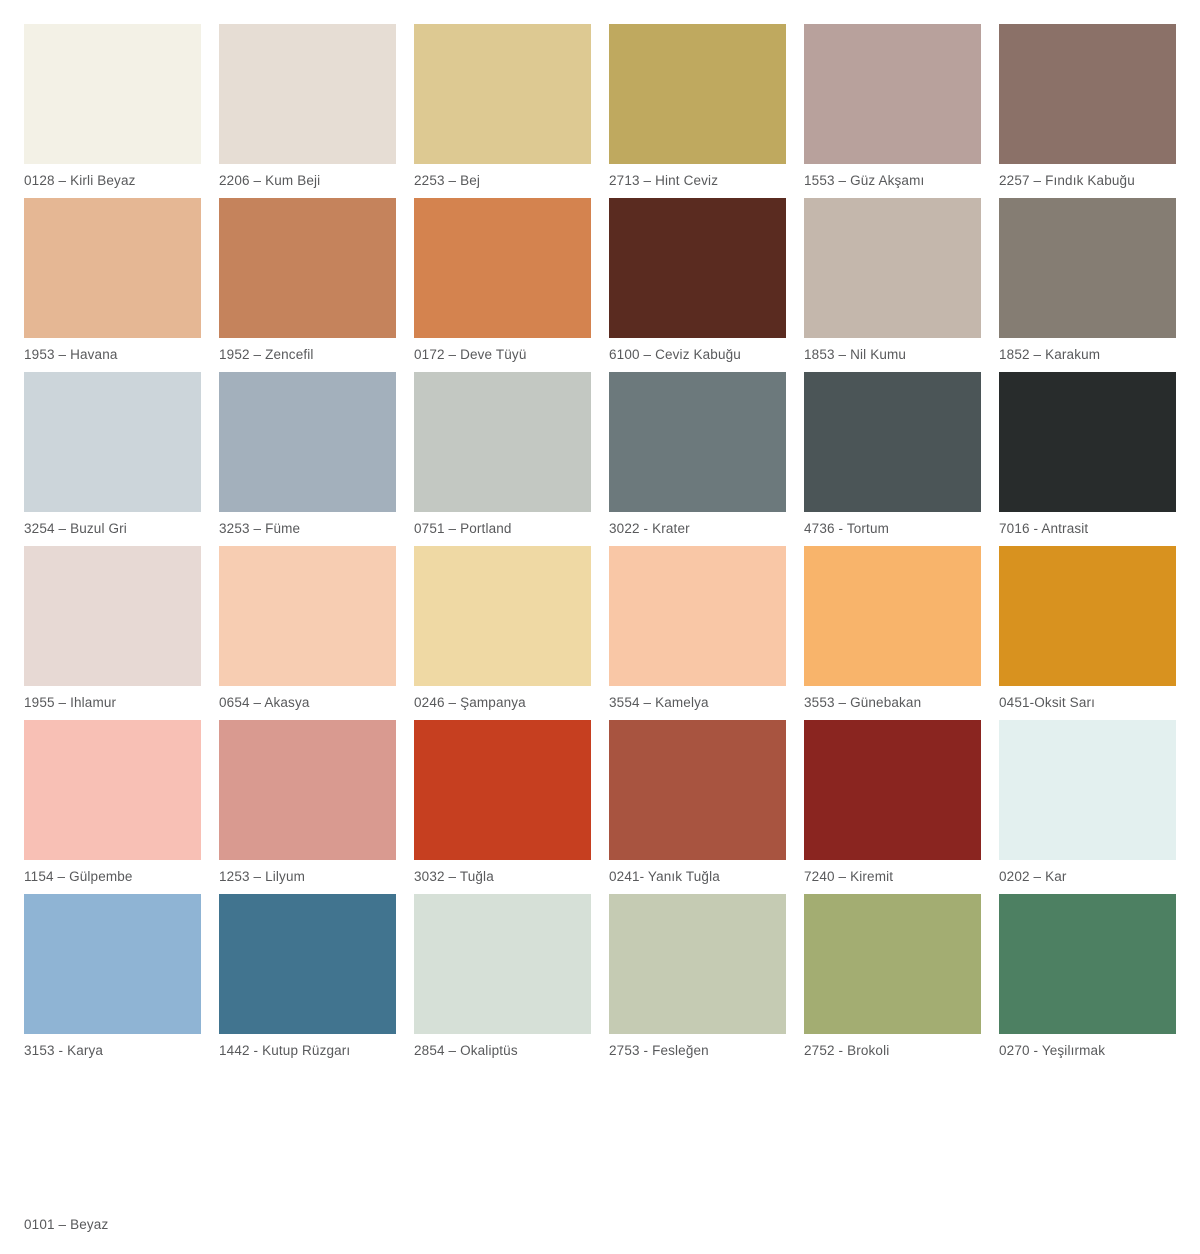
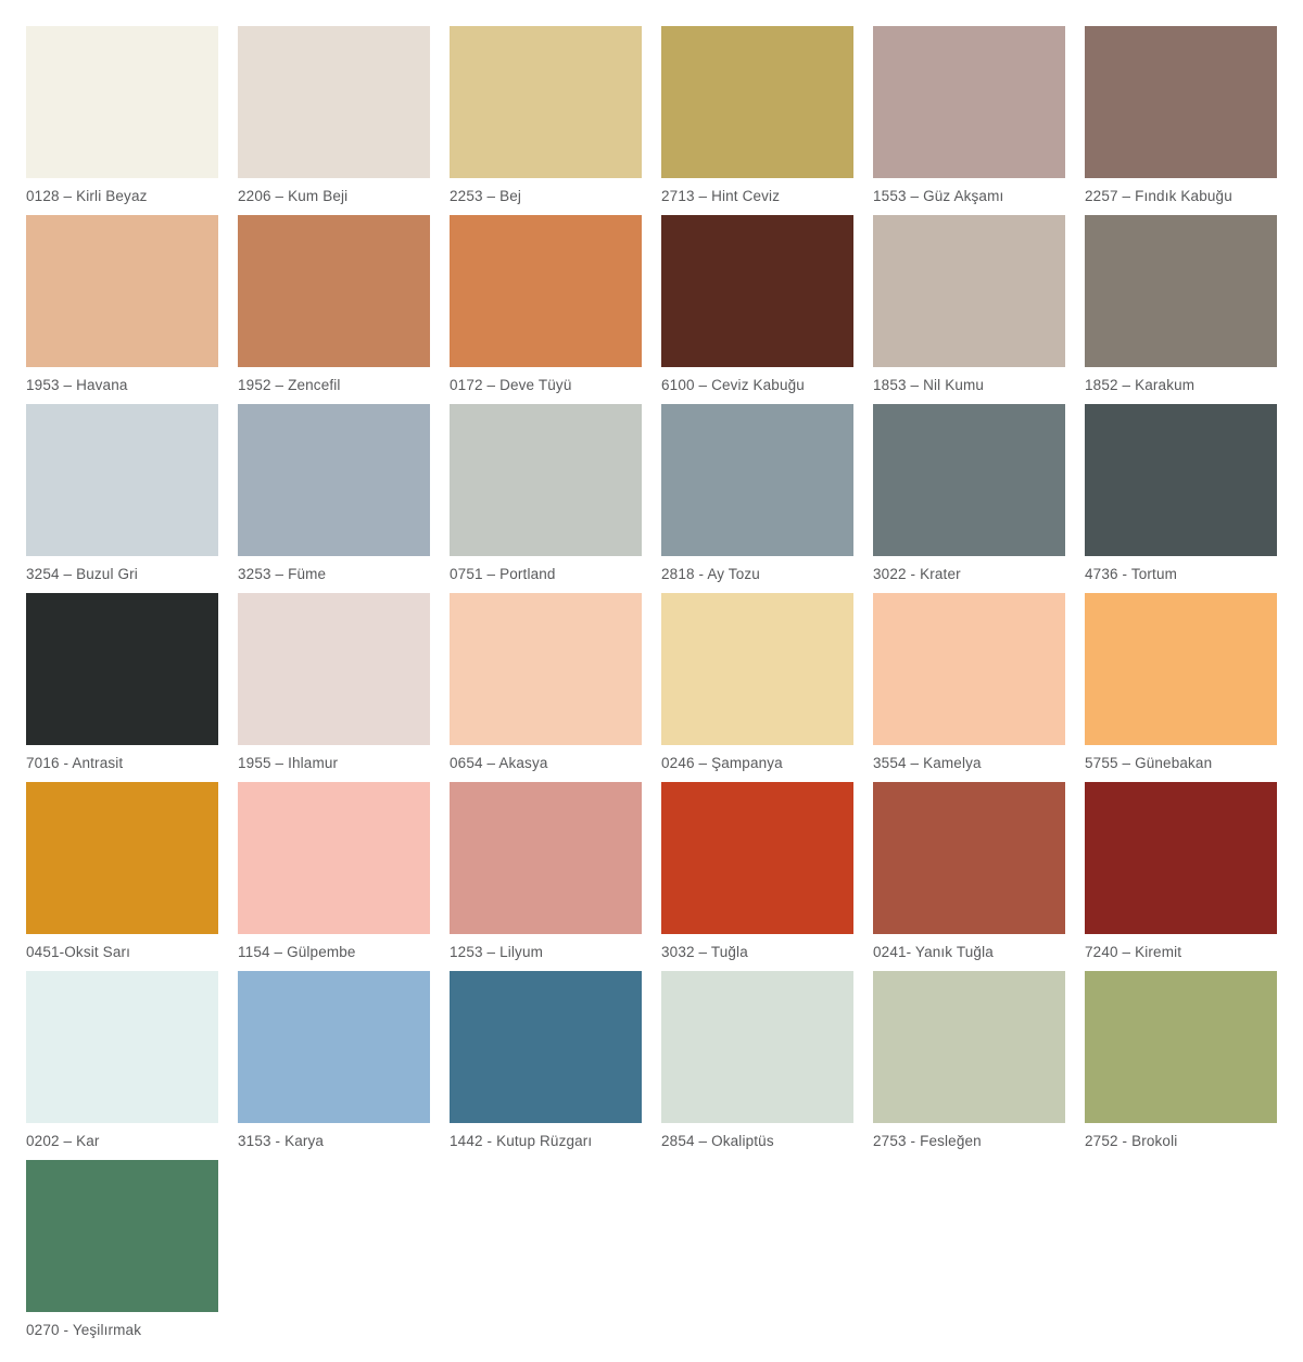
  0128 – Kirli Beyaz
  2206 – Kum Beji
  2253 – Bej
  2713 – Hint Ceviz
  1553 – Güz Akşamı
  2257 – Fındık Kabuğu
  1953 – Havana
  1952 – Zencefil
  0172 – Deve Tüyü
  6100 – Ceviz Kabuğu
  1853 – Nil Kumu
  1852 – Karakum
  3254 – Buzul Gri
  3253 – Füme
  0751 – Portland
+ 2818 - Ay Tozu
  3022 - Krater
  4736 - Tortum
  7016 - Antrasit
  1955 – Ihlamur
  0654 – Akasya
  0246 – Şampanya
  3554 – Kamelya
- 3553 – Günebakan
+ 5755 – Günebakan
  0451-Oksit Sarı
  1154 – Gülpembe
  1253 – Lilyum
  3032 – Tuğla
  0241- Yanık Tuğla
  7240 – Kiremit
  0202 – Kar
  3153 - Karya
  1442 - Kutup Rüzgarı
  2854 – Okaliptüs
  2753 - Fesleğen
  2752 - Brokoli
  0270 - Yeşilırmak
- 0101 – Beyaz
